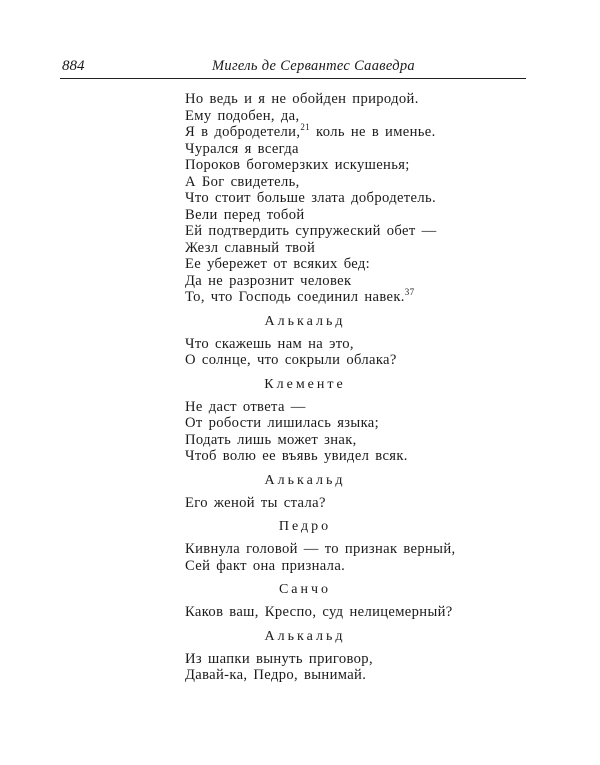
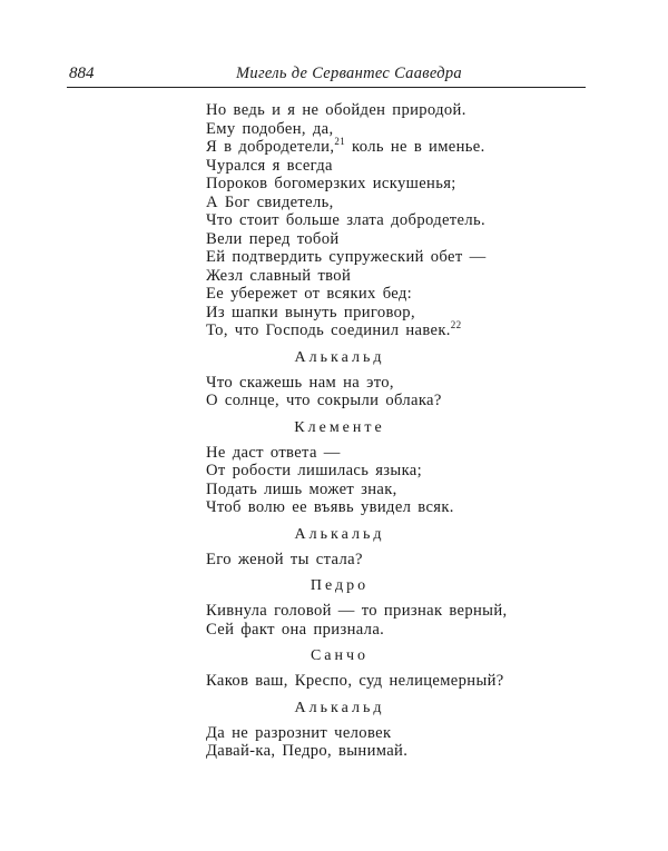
  884
  Мигель де Сервантес Сааведра
  Но ведь и я не обойден природой.
  Ему подобен, да,
  Я в добродетели,21 коль не в именье.
  Чурался я всегда
  Пороков богомерзких искушенья;
  А Бог свидетель,
  Что стоит больше злата добродетель.
  Вели перед тобой
  Ей подтвердить супружеский обет —
  Жезл славный твой
  Ее убережет от всяких бед:
- Да не разрознит человек
+ Из шапки вынуть приговор,
- То, что Господь соединил навек.37
+ То, что Господь соединил навек.22
  Алькальд
  Что скажешь нам на это,
  О солнце, что сокрыли облака?
  Клементе
  Не даст ответа —
  От робости лишилась языка;
  Подать лишь может знак,
  Чтоб волю ее въявь увидел всяк.
  Алькальд
  Его женой ты стала?
  Педро
  Кивнула головой — то признак верный,
  Сей факт она признала.
  Санчо
  Каков ваш, Креспо, суд нелицемерный?
  Алькальд
- Из шапки вынуть приговор,
+ Да не разрознит человек
  Давай-ка, Педро, вынимай.
